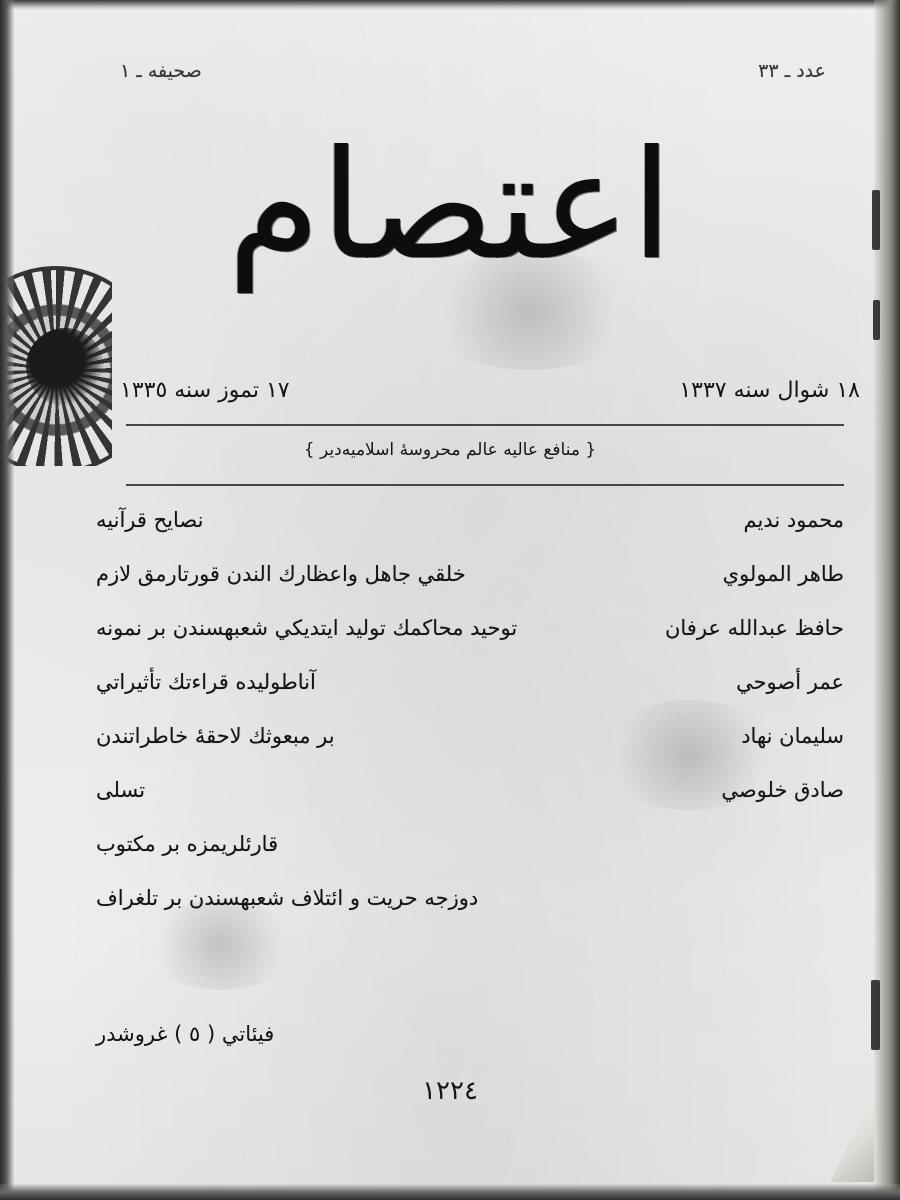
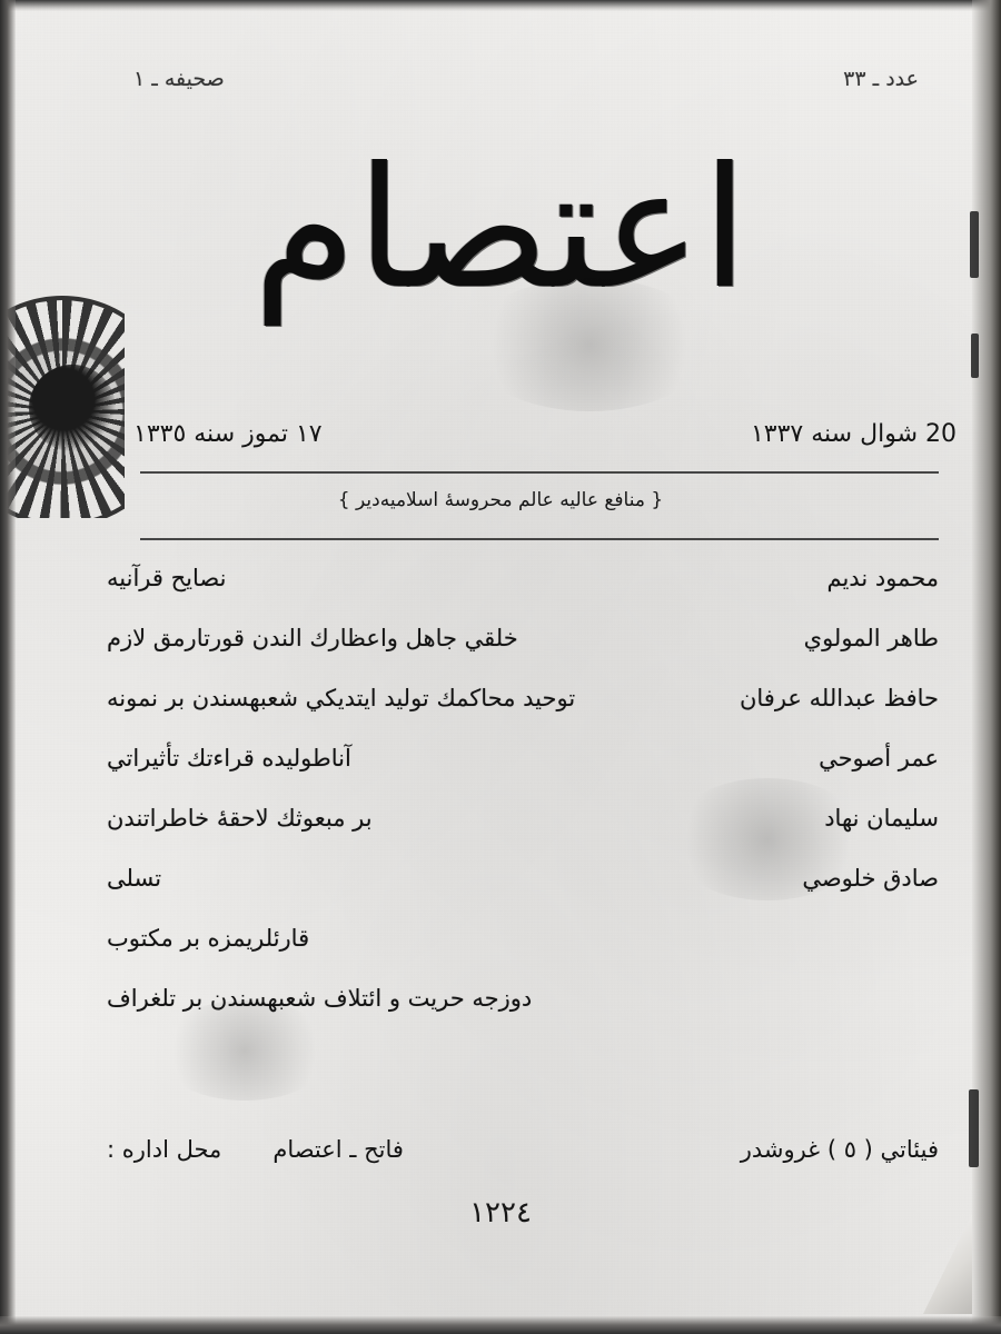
  عدد ـ ٣٣
  صحيفه ـ ١
  اعتصام
- ١٨ شوال سنه ١٣٣٧
+ 20 شوال سنه ١٣٣٧
  ١٧ تموز سنه ١٣٣٥
  { منافع عاليه عالم محروسهٔ اسلاميه‌دير }
  نصايح قرآنيه
  محمود نديم
  خلقي جاهل واعظارك الندن قورتارمق لازم
  طاهر المولوي
  توحيد محاكمك توليد ايتديكي شعبهسندن بر نمونه
  حافظ عبدالله عرفان
  آناطوليده قراءتك تأثيراتي
  عمر أصوحي
  بر مبعوثك لاحقهٔ خاطراتندن
  تسلی
  صادق خلو
  قارئلريمزه بر مكتوب
  دوزجه حريت و ائتلاف شعبهسندن بر تلغراف
+ محل اداره :
+ فاتح ـ اعتصام
  فيئاتي ( ٥ ) غروشدر
  ١٢٢٤
